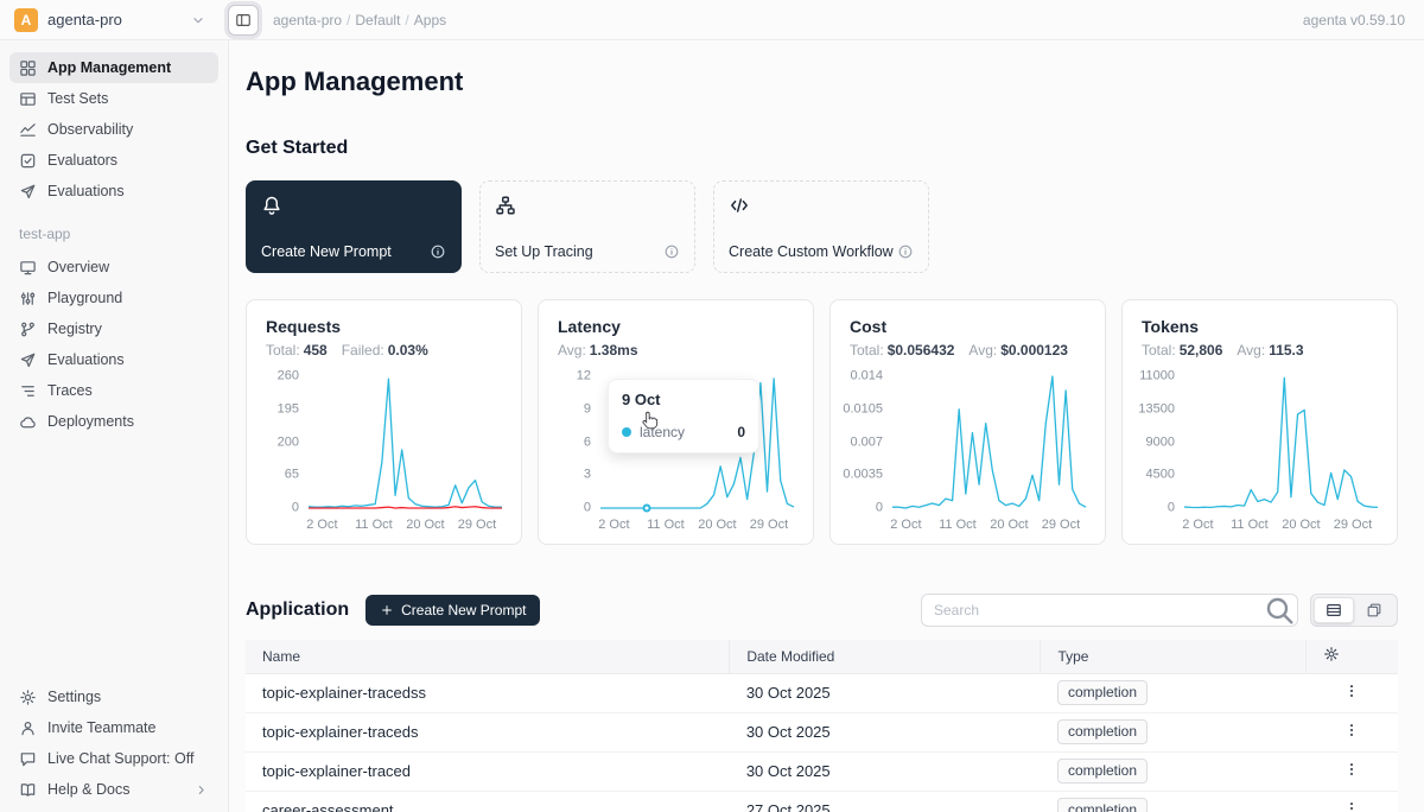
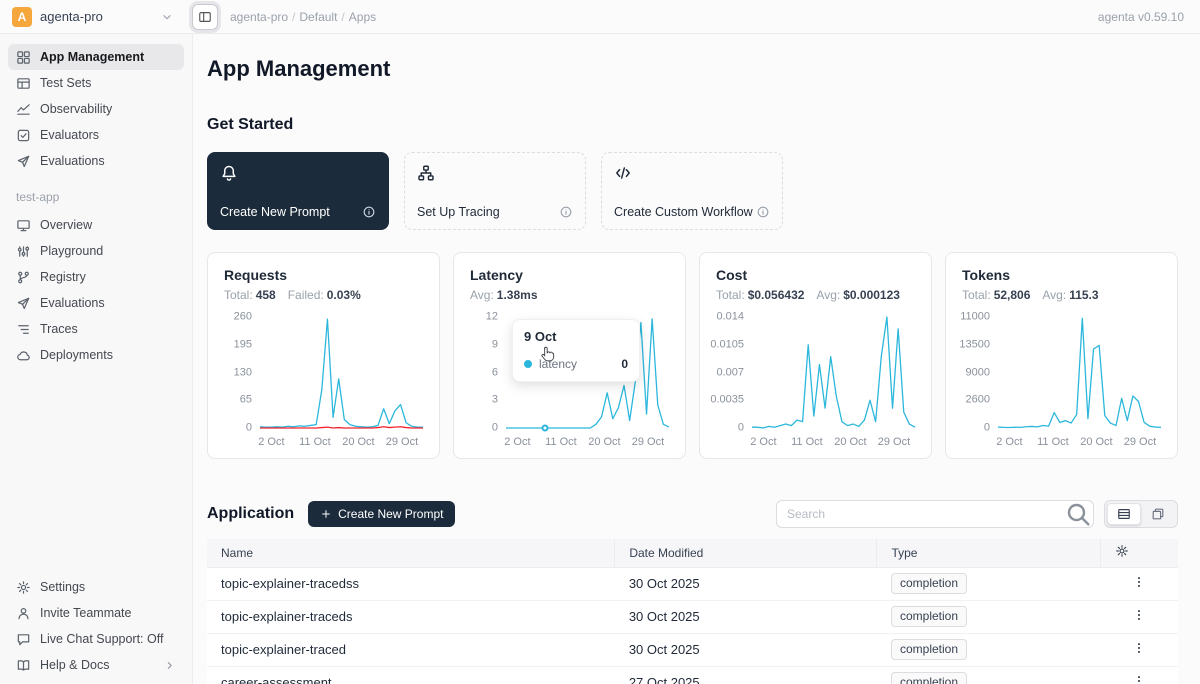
  A
  agenta-pro
  agenta-pro / Default / Apps
  agenta v0.59.10
  App Management
  Test Sets
  Observability
  Evaluators
  Evaluations
  test-app
  Overview
  Playground
  Registry
  Evaluations
  Traces
  Deployments
  Settings
  Invite Teammate
  Live Chat Support: Off
  Help & Docs
  App Management
  Get Started
  Create New Prompt
  Set Up Tracing
  Create Custom Workflow
  Requests
  Total: 458
  Failed: 0.03%
  0
  65
- 200
+ 130
  195
  260
  2 Oct
  11 Oct
  20 Oct
  29 Oct
  Latency
  Avg: 1.38ms
  0
  3
  6
  9
  12
  2 Oct
  11 Oct
  20 Oct
  29 Oct
  9 Oct
  latency
  0
  Cost
  Total: $0.056432
  Avg: $0.000123
  0
  0.0035
  0.007
  0.0105
  0.014
  2 Oct
  11 Oct
  20 Oct
  29 Oct
  Tokens
  Total: 52,806
  Avg: 115.3
  0
- 4500
+ 2600
  9000
  13500
  11000
  2 Oct
  11 Oct
  20 Oct
  29 Oct
  Application
  Create New Prompt
  Search
  Name	Date Modified	Type
  topic-explainer-tracedss	30 Oct 2025	completion
  topic-explainer-traceds	30 Oct 2025	completion
  topic-explainer-traced	30 Oct 2025	completion
  career-assessment	27 Oct 2025	completion
